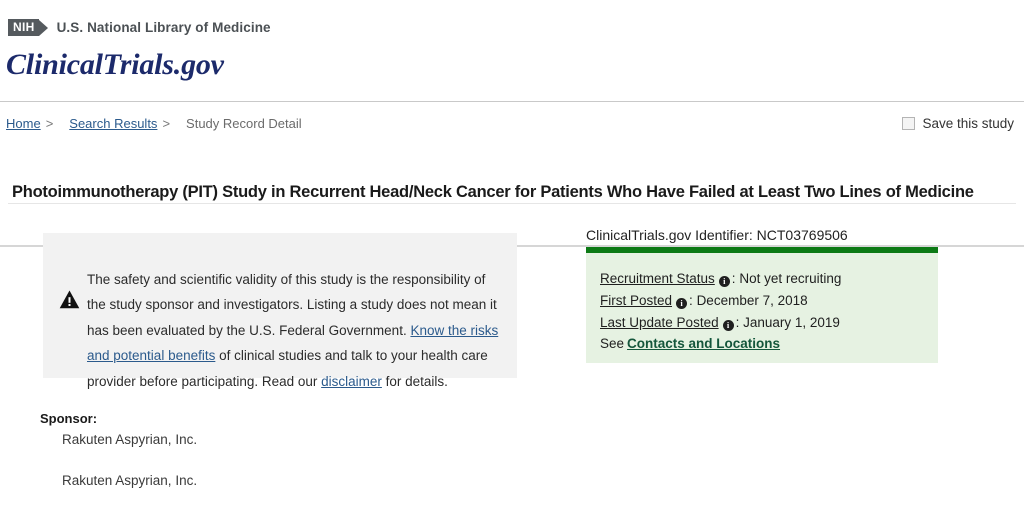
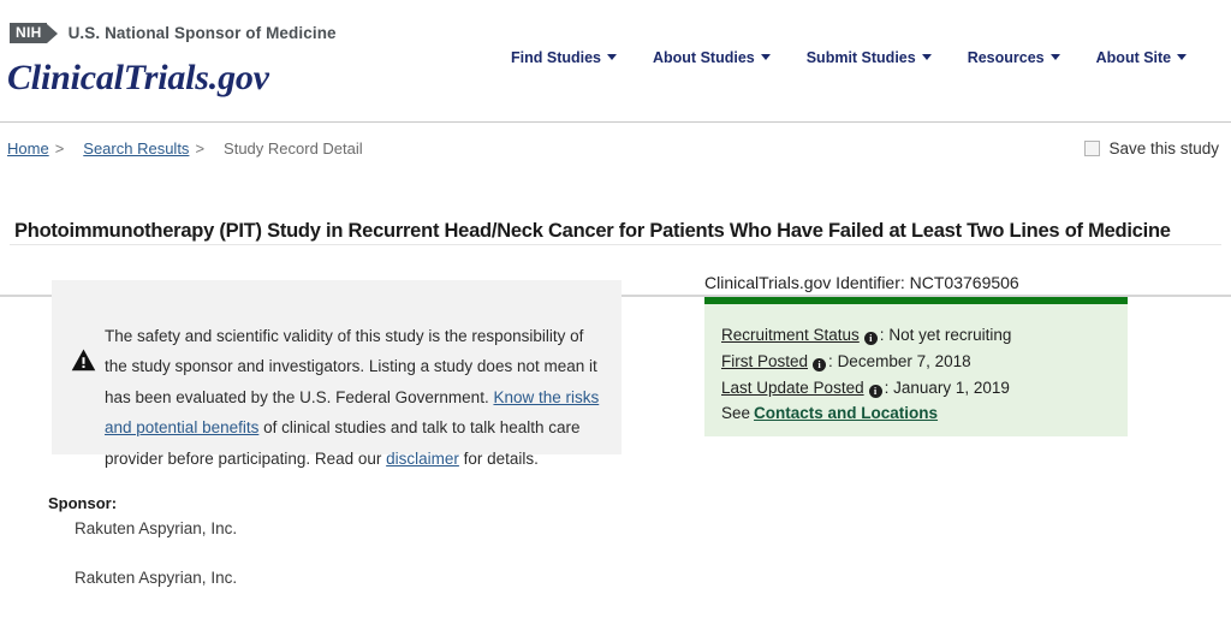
  NIH
- U.S. National Library of Medicine
+ U.S. National Sponsor of Medicine
  ClinicalTrials.gov
+ Find Studies
+ About Studies
+ Submit Studies
+ Resources
+ About Site
  Home
  >
  Search Results
  >
  Study Record Detail
  Save this study
  Photoimmunotherapy (PIT) Study in Recurrent Head/Neck Cancer for Patients Who Have Failed at Least Two Lines of Medicine
- The safety and scientific validity of this study is the responsibility of the study sponsor and investigators. Listing a study does not mean it has been evaluated by the U.S. Federal Government. Know the risks and potential benefits of clinical studies and talk to your health care provider before participating. Read our disclaimer for details.
+ The safety and scientific validity of this study is the responsibility of the study sponsor and investigators. Listing a study does not mean it has been evaluated by the U.S. Federal Government. Know the risks and potential benefits of clinical studies and talk to talk health care provider before participating. Read our disclaimer for details.
  ClinicalTrials.gov Identifier: NCT03769506
  Recruitment Status i : Not yet recruiting
  First Posted i : December 7, 2018
  Last Update Posted i : January 1, 2019
  See Contacts and Locations
  Sponsor:
  Rakuten Aspyrian, Inc.
  Rakuten Aspyrian, Inc.
